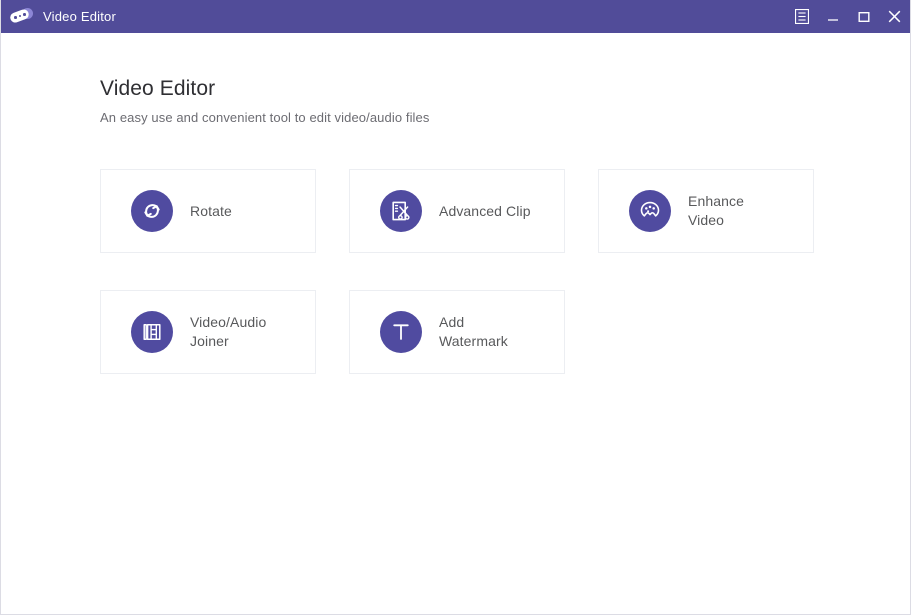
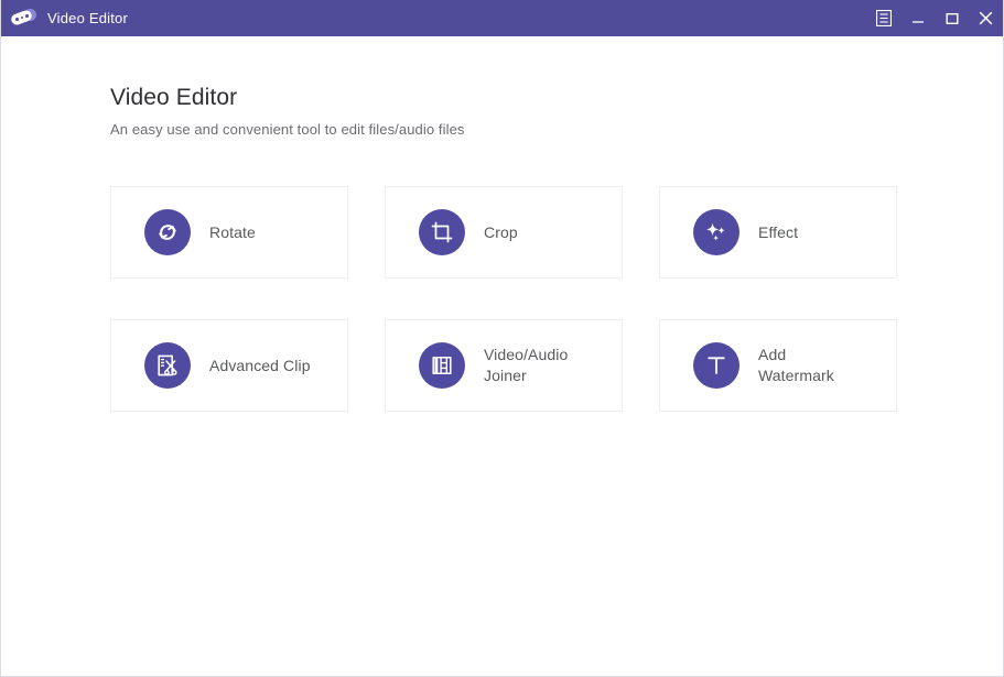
  Video Editor
  Video Editor
- An easy use and convenient tool to edit video/audio files
+ An easy use and convenient tool to edit files/audio files
  Rotate
+ Crop
+ Effect
  Advanced Clip
- Enhance
- Video
  Video/Audio
  Joiner
  Add
  Watermark
